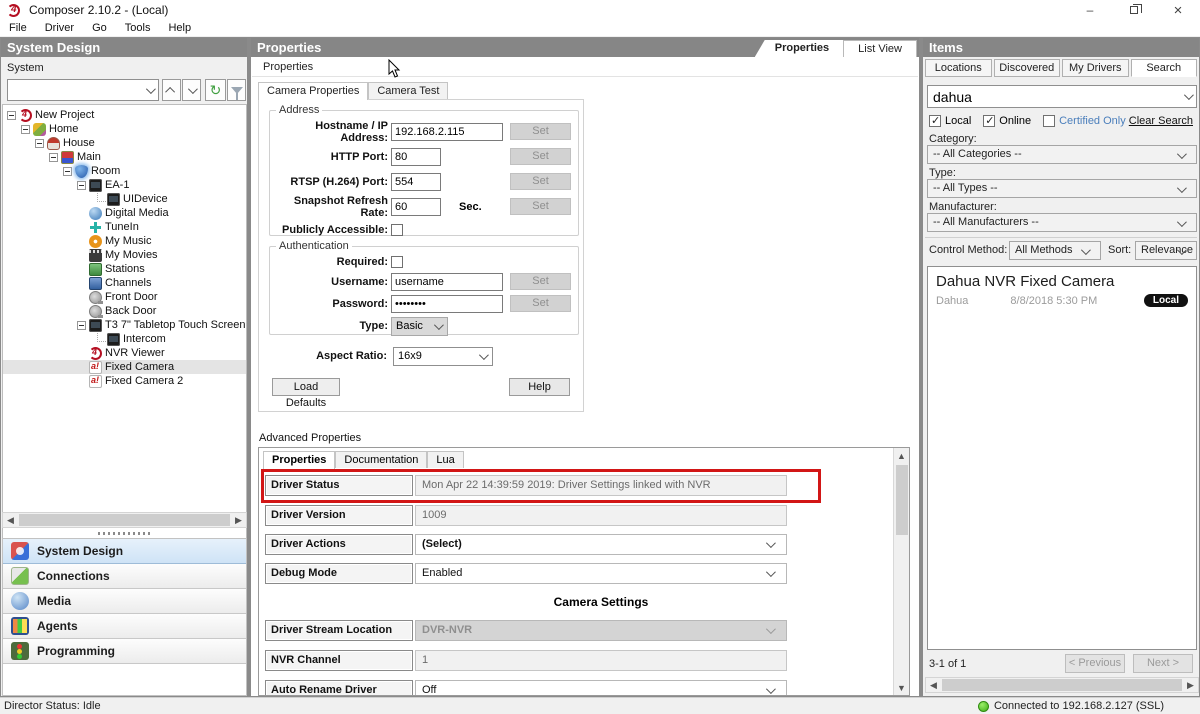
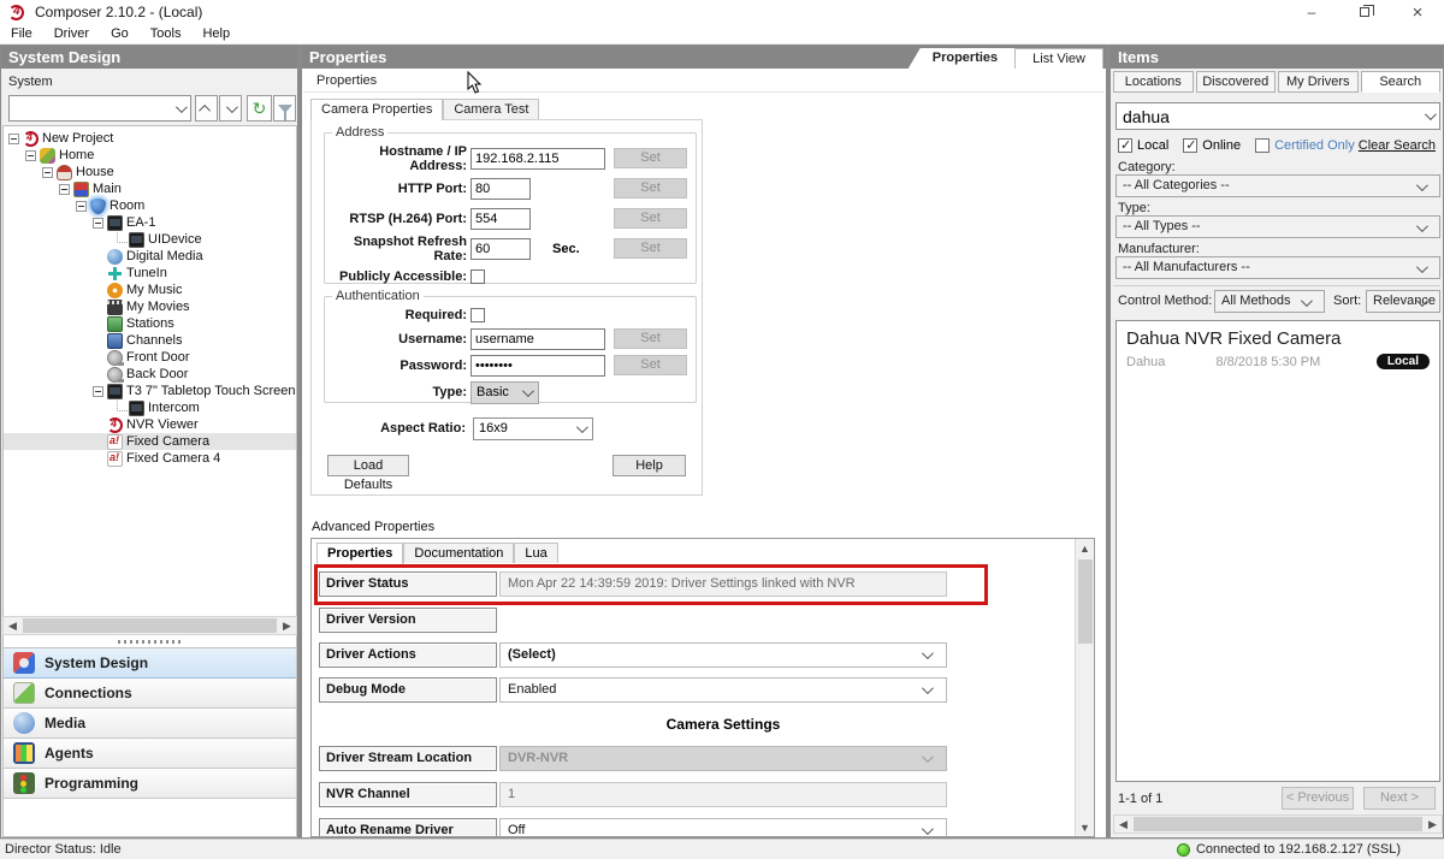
  Composer 2.10.2 - (Local)
  –
  ×
  File
  Driver
  Go
  Tools
  Help
  System Design
  System
  ↻
  New Project
  Home
  House
  Main
  Room
  EA-1
  UIDevice
  Digital Media
  TuneIn
  My Music
  My Movies
  Stations
  Channels
  Front Door
  Back Door
  T3 7" Tabletop Touch Screen
  Intercom
  NVR Viewer
  Fixed Camera
- Fixed Camera 2
+ Fixed Camera 4
  ◀
  ▶
  System Design
  Connections
  Media
  Agents
  Programming
  Properties
  Properties
  List View
  Properties
  Camera Properties
  Camera Test
  Address
  Hostname / IP Address:
  192.168.2.115
  Set
  HTTP Port:
  80
  Set
  RTSP (H.264) Port:
  554
  Set
  Snapshot Refresh Rate:
  60
  Sec.
  Set
  Publicly Accessible:
  Authentication
  Required:
  Username:
  username
  Set
  Password:
  ••••••••
  Set
  Type:
  Basic
  Aspect Ratio:
  16x9
  Load Defaults
  Help
  Advanced Properties
  Properties
  Documentation
  Lua
  Driver Status
  Mon Apr 22 14:39:59 2019: Driver Settings linked with NVR
  Driver Version
- 1009
  Driver Actions
  (Select)
  Debug Mode
  Enabled
  Camera Settings
  Driver Stream Location
  DVR-NVR
  NVR Channel
  1
  Auto Rename Driver
  Off
  ▲
  ▼
  Items
  Locations
  Discovered
  My Drivers
  Search
  dahua
  Local
  Online
  Certified Only
  Clear Search
  Category:
  -- All Categories --
  Type:
  -- All Types --
  Manufacturer:
  -- All Manufacturers --
  Control Method:
  All Methods
  Sort:
  Relevance
  Dahua NVR Fixed Camera
  Dahua
  8/8/2018 5:30 PM
  Local
- 3-1 of 1
+ 1-1 of 1
  < Previous
  Next >
  ◀
  ▶
  Director Status: Idle
  Connected to 192.168.2.127 (SSL)
